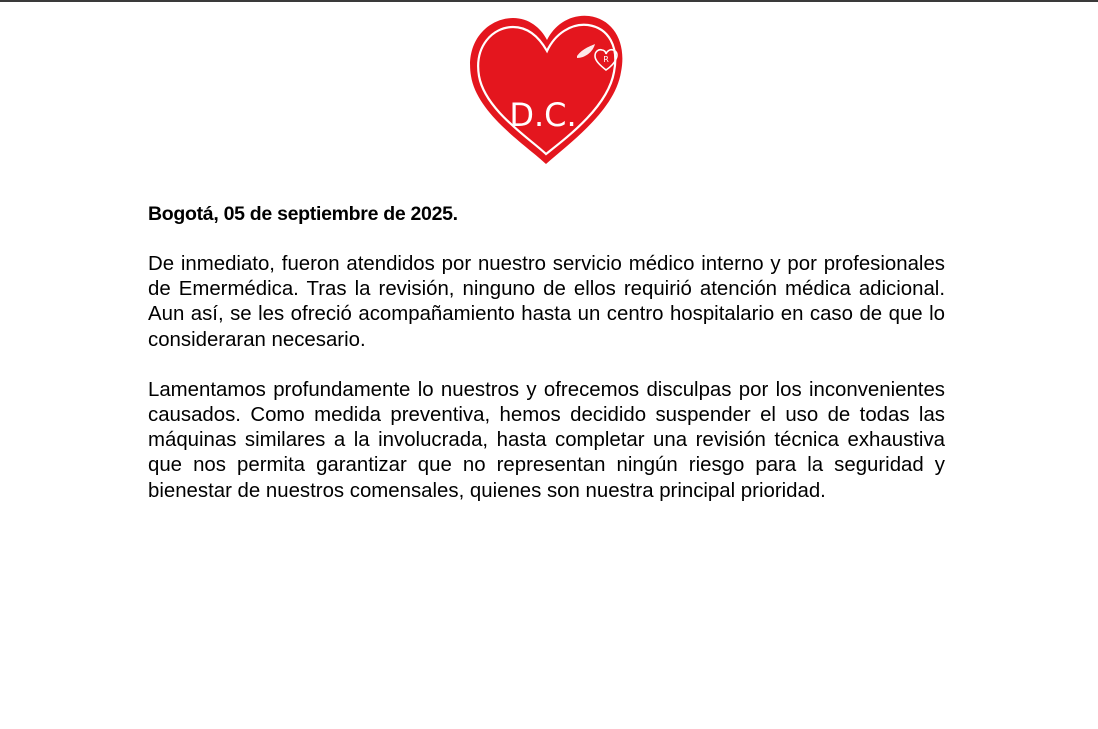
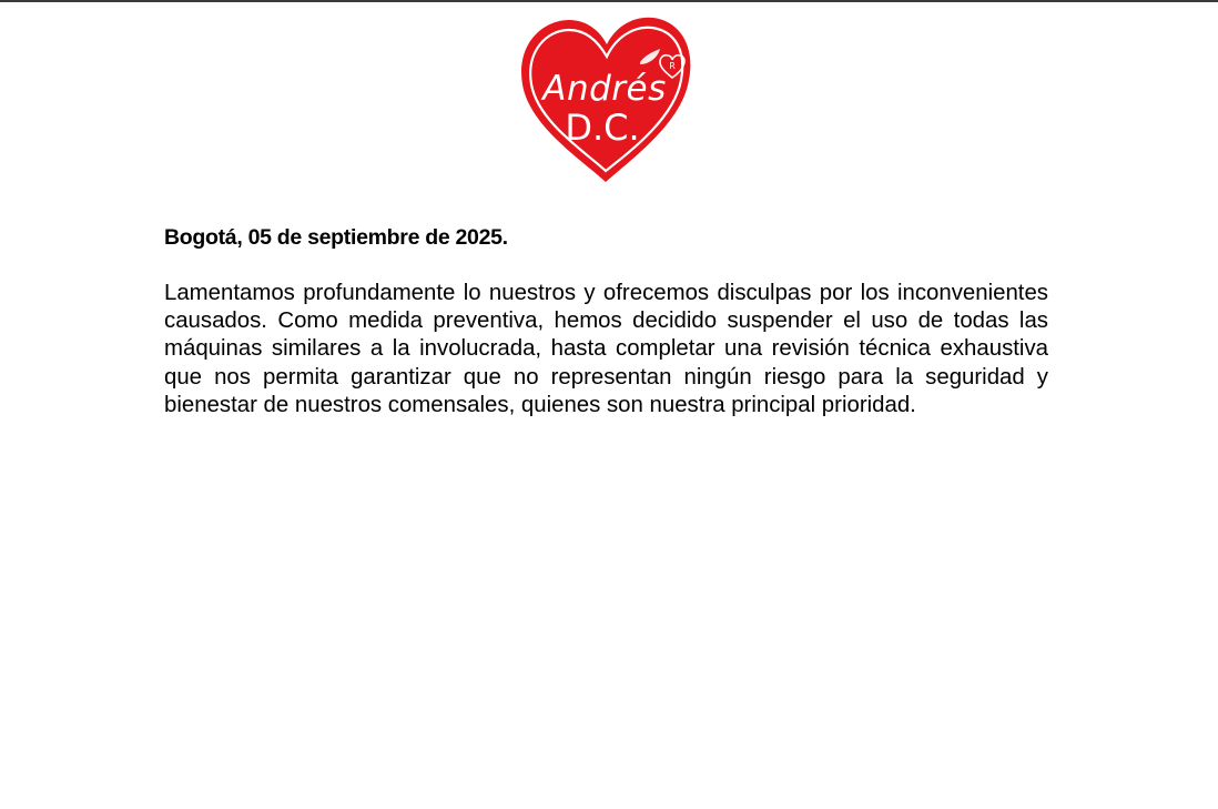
  R
+ Andrés
  D.C.
  Bogotá, 05 de septiembre de 2025.
- De inmediato, fueron atendidos por nuestro servicio médico interno y por profesionales de Emermédica. Tras la revisión, ninguno de ellos requirió atención médica adicional. Aun así, se les ofreció acompañamiento hasta un centro hospitalario en caso de que lo consideraran necesario.
  Lamentamos profundamente lo nuestros y ofrecemos disculpas por los inconvenientes causados. Como medida preventiva, hemos decidido suspender el uso de todas las máquinas similares a la involucrada, hasta completar una revisión técnica exhaustiva que nos permita garantizar que no representan ningún riesgo para la seguridad y bienestar de nuestros comensales, quienes son nuestra principal prioridad.
